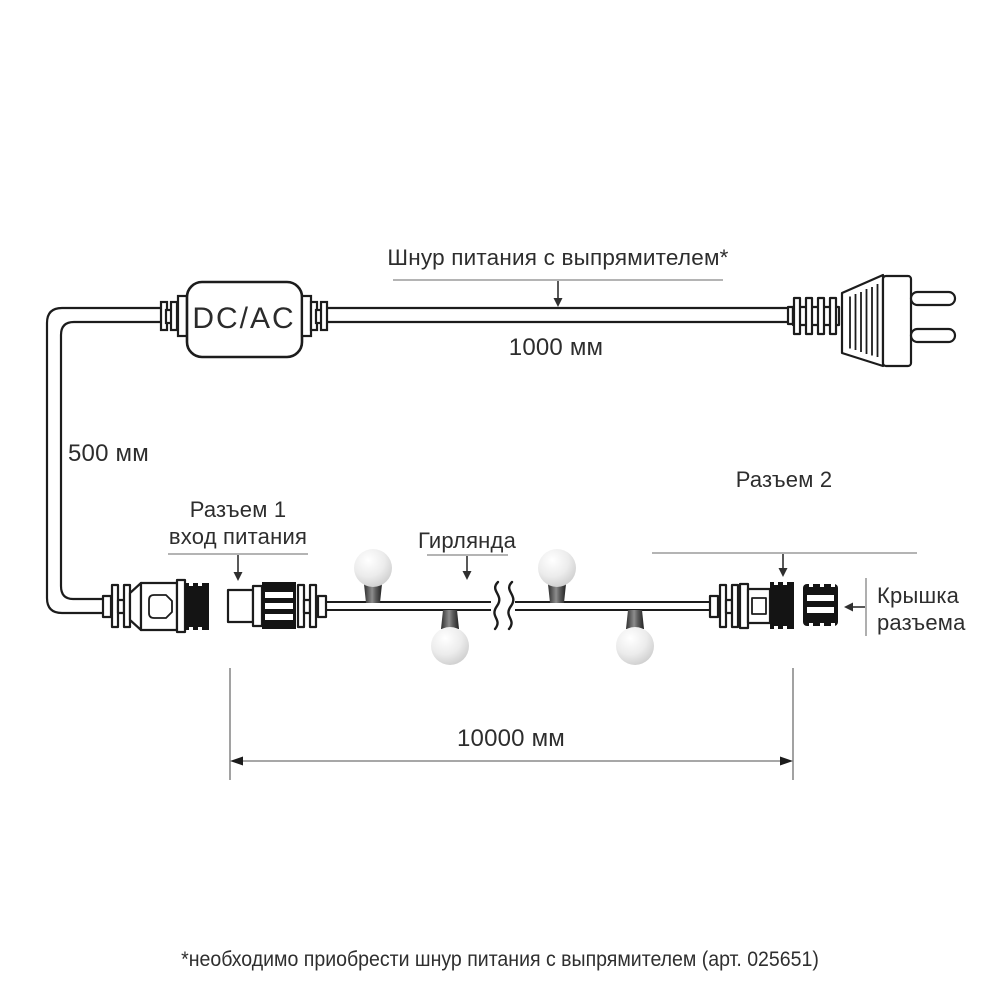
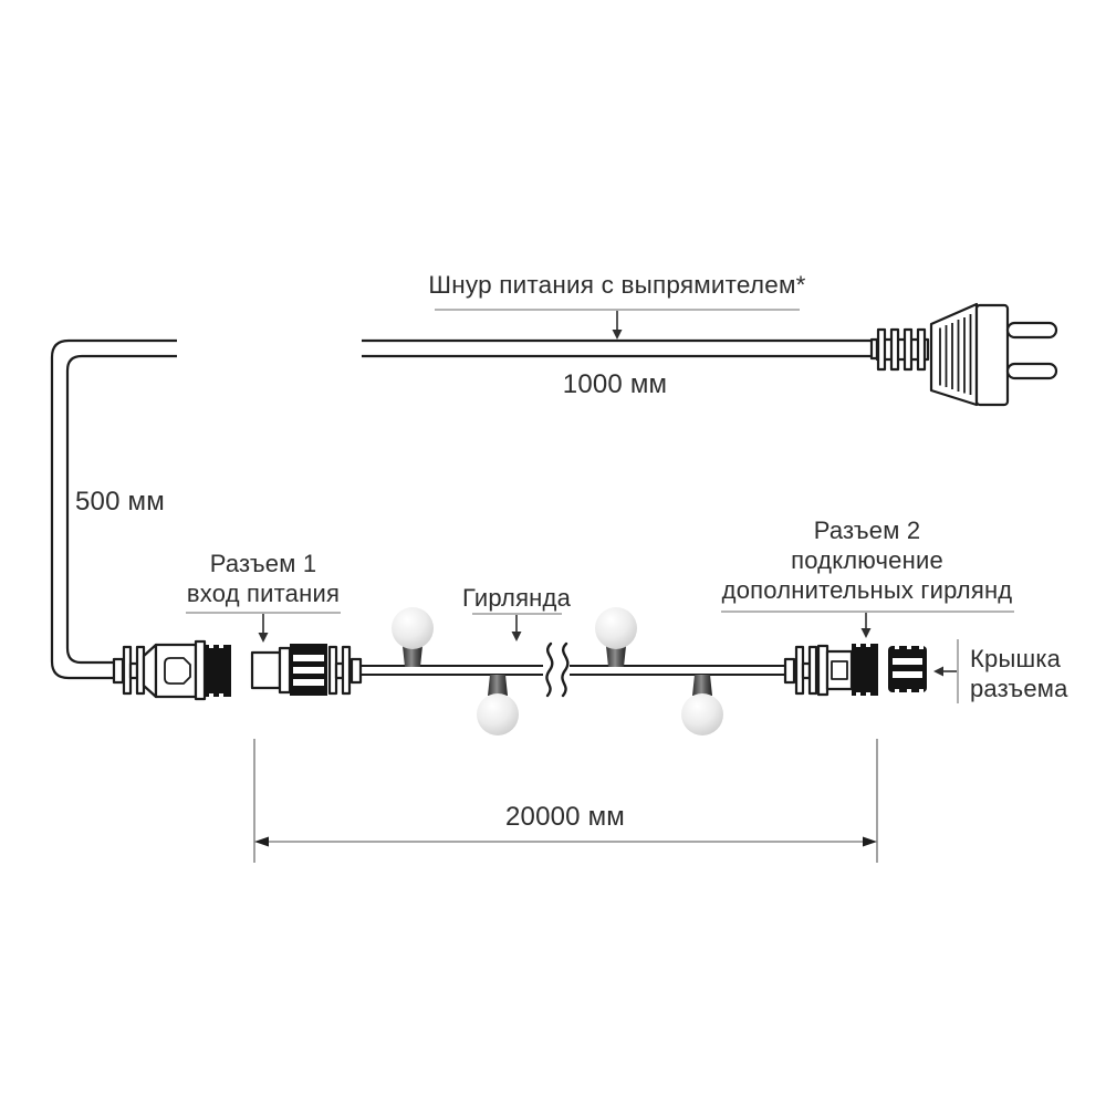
- DC/AC
  Шнур питания с выпрямителем*
  1000 мм
  500 мм
  Разъем 1
  вход питания
  Гирлянда
  Разъем 2
+ подключение
+ дополнительных гирлянд
  Крышка
  разъема
- 10000 мм
+ 20000 мм
- *необходимо приобрести шнур питания с выпрямителем (арт. 025651)
